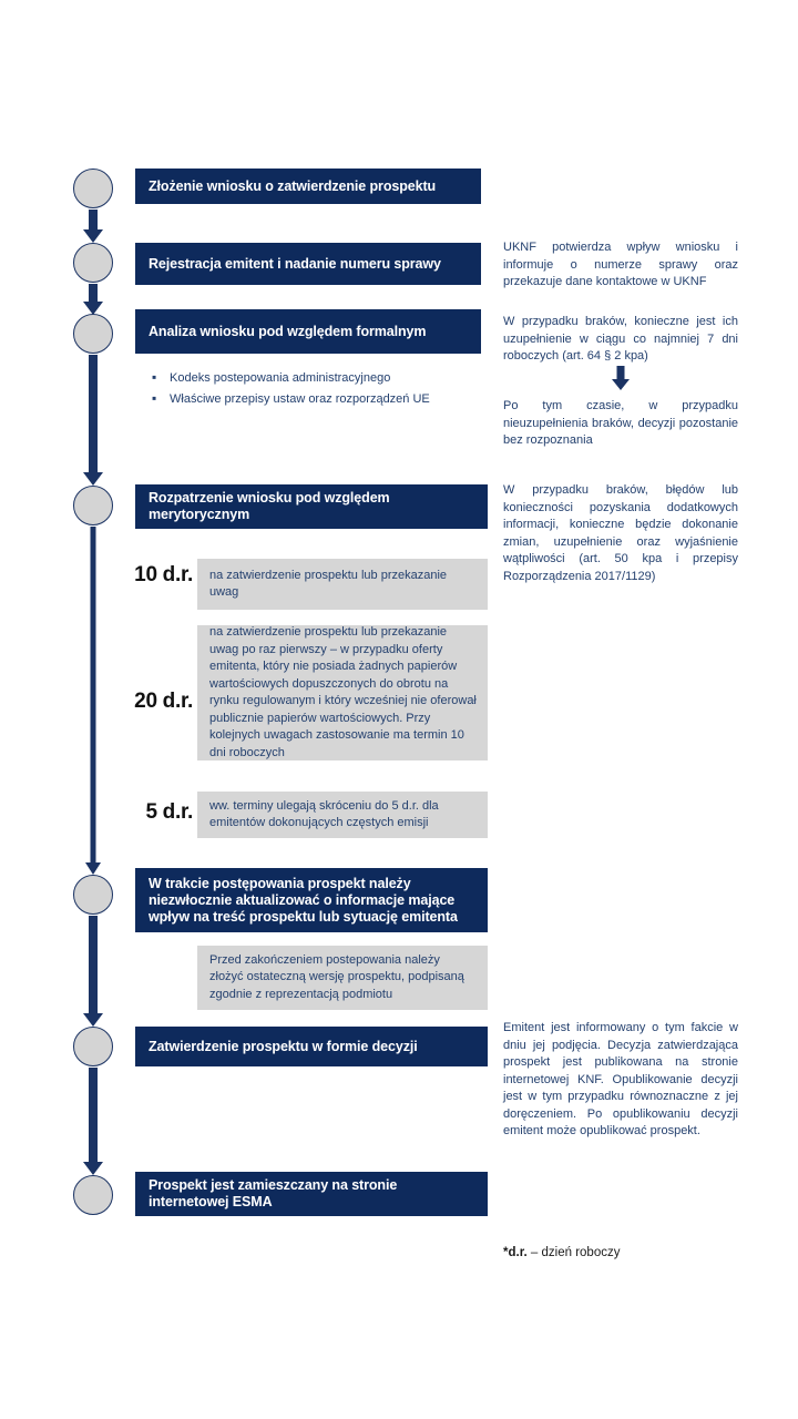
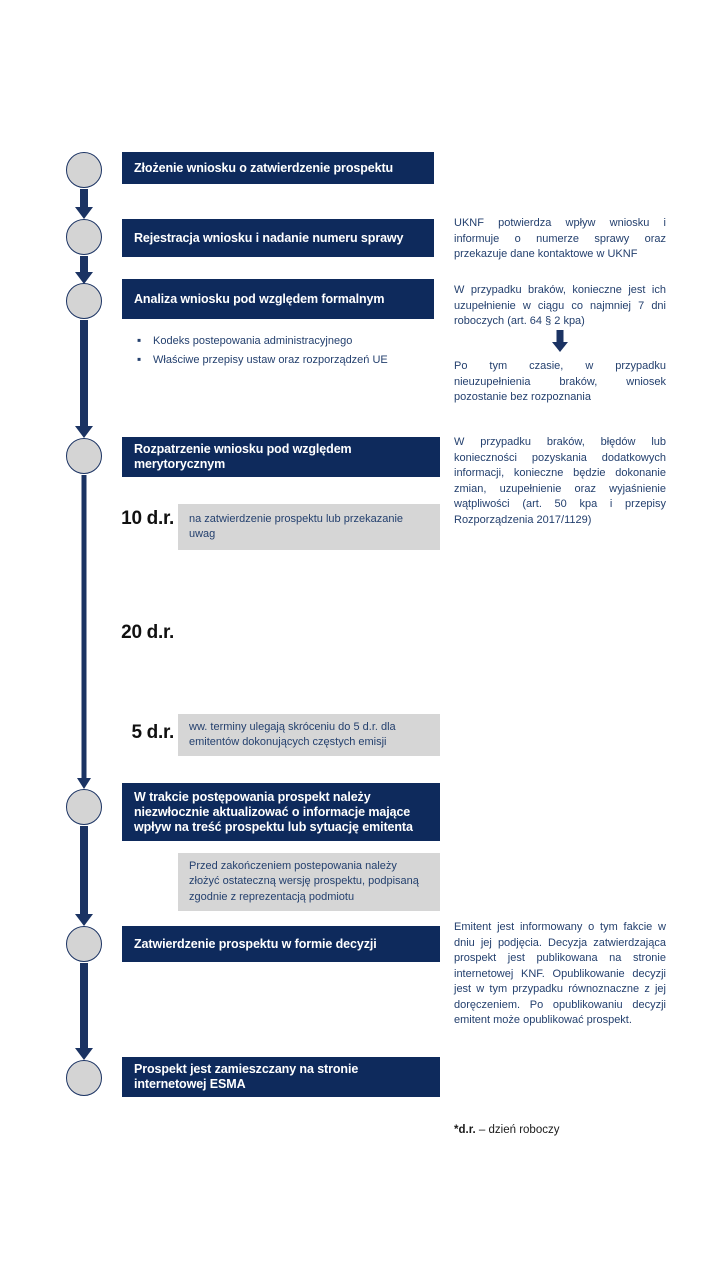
  Złożenie wniosku o zatwierdzenie prospektu
- Rejestracja emitent i nadanie numeru sprawy
+ Rejestracja wniosku i nadanie numeru sprawy
  Analiza wniosku pod względem formalnym
  Rozpatrzenie wniosku pod względem merytorycznym
  W trakcie postępowania prospekt należy niezwłocznie aktualizować o informacje mające wpływ na treść prospektu lub sytuację emitenta
  Zatwierdzenie prospektu w formie decyzji
  Prospekt jest zamieszczany na stronie internetowej ESMA
  ▪
  Kodeks postepowania administracyjnego
  ▪
  Właściwe przepisy ustaw oraz rozporządzeń UE
  10 d.r.
  na zatwierdzenie prospektu lub przekazanie uwag
  20 d.r.
- na zatwierdzenie prospektu lub przekazanie uwag po raz pierwszy – w przypadku oferty emitenta, który nie posiada żadnych papierów wartościowych dopuszczonych do obrotu na rynku regulowanym i który wcześniej nie oferował publicznie papierów wartościowych. Przy kolejnych uwagach zastosowanie ma termin 10 dni roboczych
  5 d.r.
  ww. terminy ulegają skróceniu do 5 d.r. dla emitentów dokonujących częstych emisji
  Przed zakończeniem postepowania należy złożyć ostateczną wersję prospektu, podpisaną zgodnie z reprezentacją podmiotu
  UKNF potwierdza wpływ wniosku i informuje o numerze sprawy oraz przekazuje dane kontaktowe w UKNF
  W przypadku braków, konieczne jest ich uzupełnienie w ciągu co najmniej 7 dni roboczych (art. 64 § 2 kpa)
- Po tym czasie, w przypadku nieuzupełnienia braków, decyzji pozostanie bez rozpoznania
+ Po tym czasie, w przypadku nieuzupełnienia braków, wniosek pozostanie bez rozpoznania
  W przypadku braków, błędów lub konieczności pozyskania dodatkowych informacji, konieczne będzie dokonanie zmian, uzupełnienie oraz wyjaśnienie wątpliwości (art. 50 kpa i przepisy Rozporządzenia 2017/1129)
  Emitent jest informowany o tym fakcie w dniu jej podjęcia. Decyzja zatwierdzająca prospekt jest publikowana na stronie internetowej KNF. Opublikowanie decyzji jest w tym przypadku równoznaczne z jej doręczeniem. Po opublikowaniu decyzji emitent może opublikować prospekt.
  *d.r. – dzień roboczy
